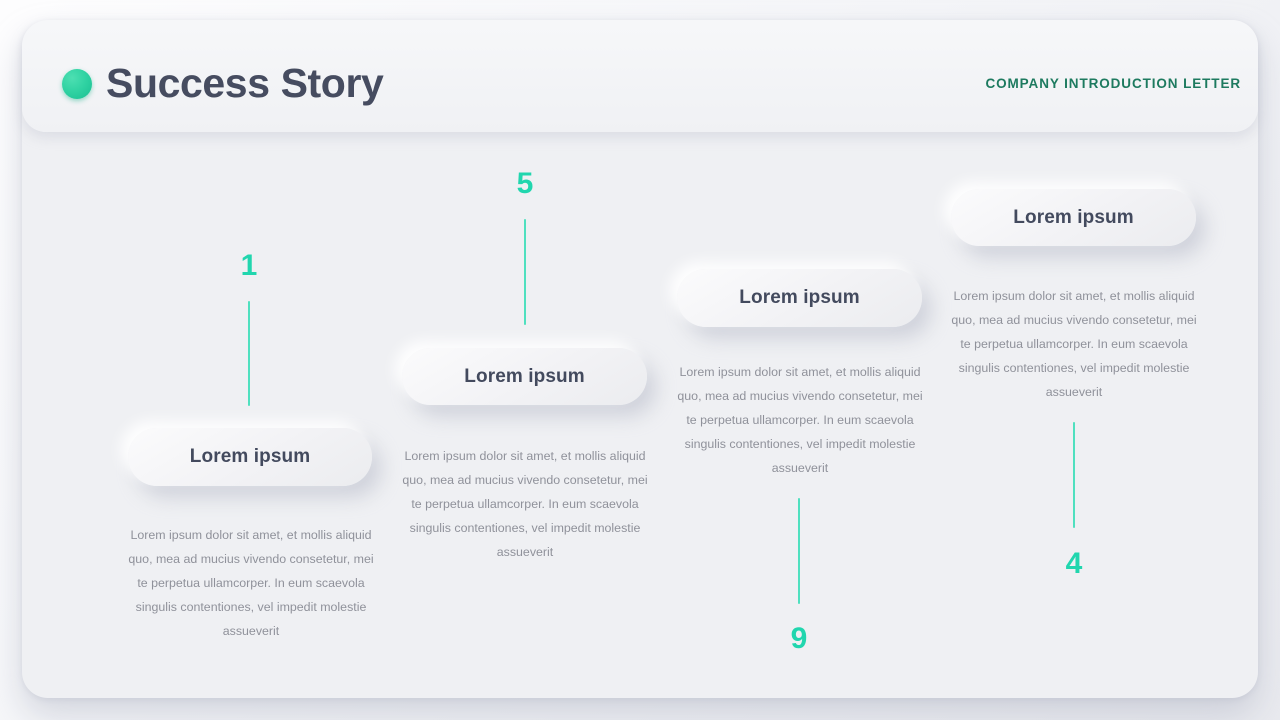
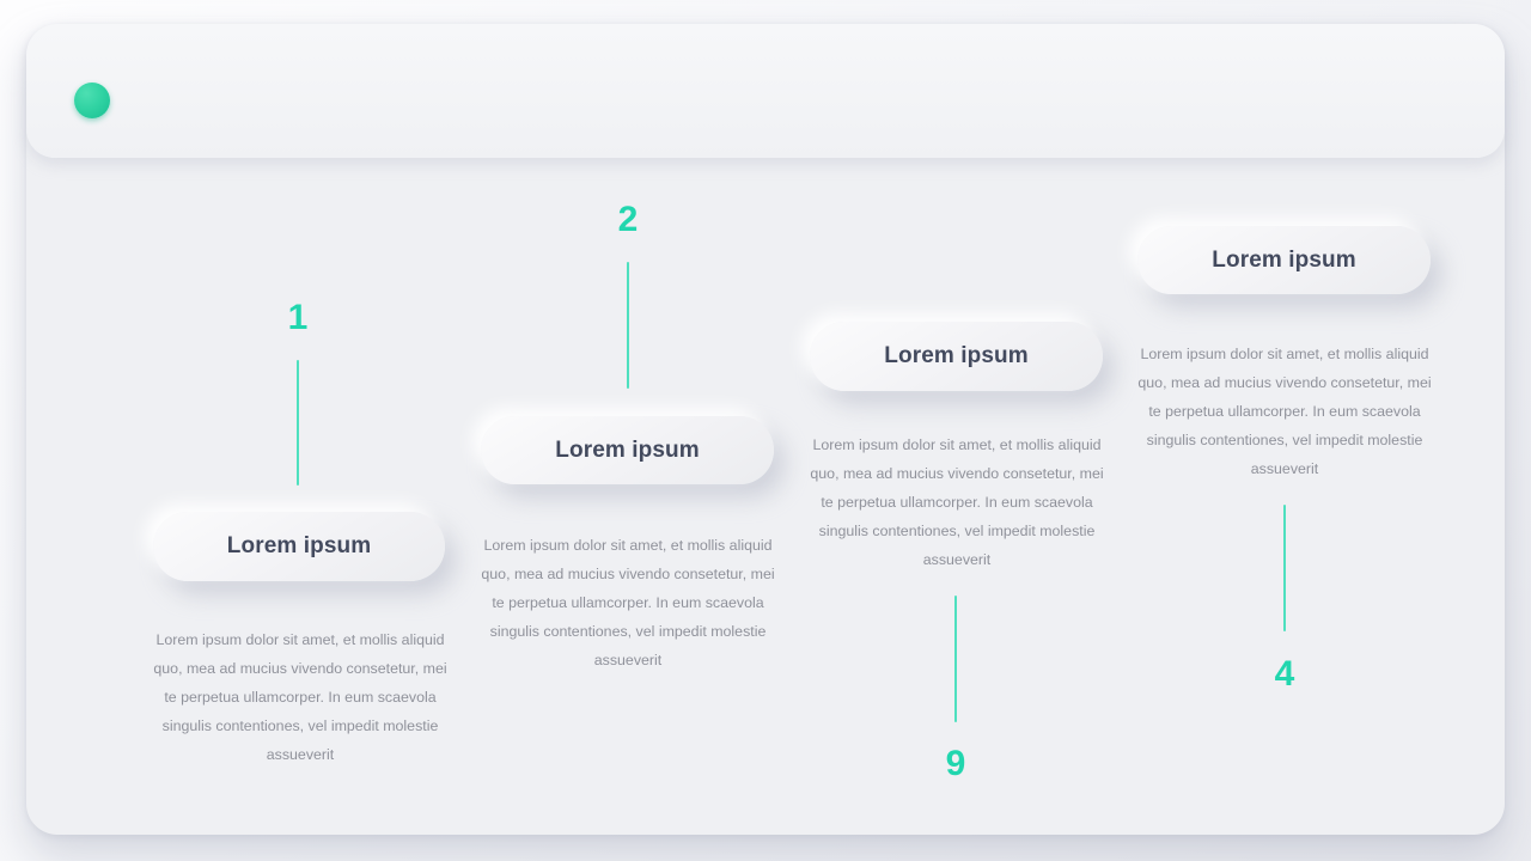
- Success Story
- COMPANY INTRODUCTION LETTER
  1
  Lorem ipsum
  Lorem ipsum dolor sit amet, et mollis aliquid quo, mea ad mucius vivendo consetetur, mei te perpetua ullamcorper. In eum scaevola singulis contentiones, vel impedit molestie assueverit
- 5
+ 2
  Lorem ipsum
  Lorem ipsum dolor sit amet, et mollis aliquid quo, mea ad mucius vivendo consetetur, mei te perpetua ullamcorper. In eum scaevola singulis contentiones, vel impedit molestie assueverit
  Lorem ipsum
  Lorem ipsum dolor sit amet, et mollis aliquid quo, mea ad mucius vivendo consetetur, mei te perpetua ullamcorper. In eum scaevola singulis contentiones, vel impedit molestie assueverit
  9
  Lorem ipsum
  Lorem ipsum dolor sit amet, et mollis aliquid quo, mea ad mucius vivendo consetetur, mei te perpetua ullamcorper. In eum scaevola singulis contentiones, vel impedit molestie assueverit
  4
